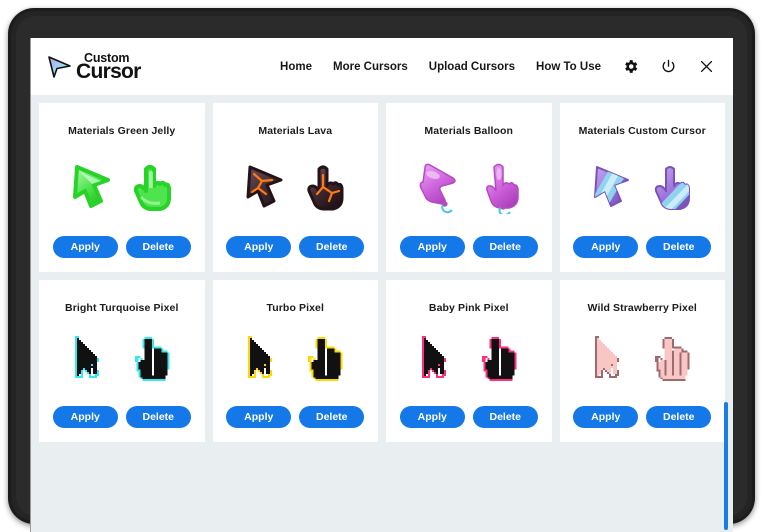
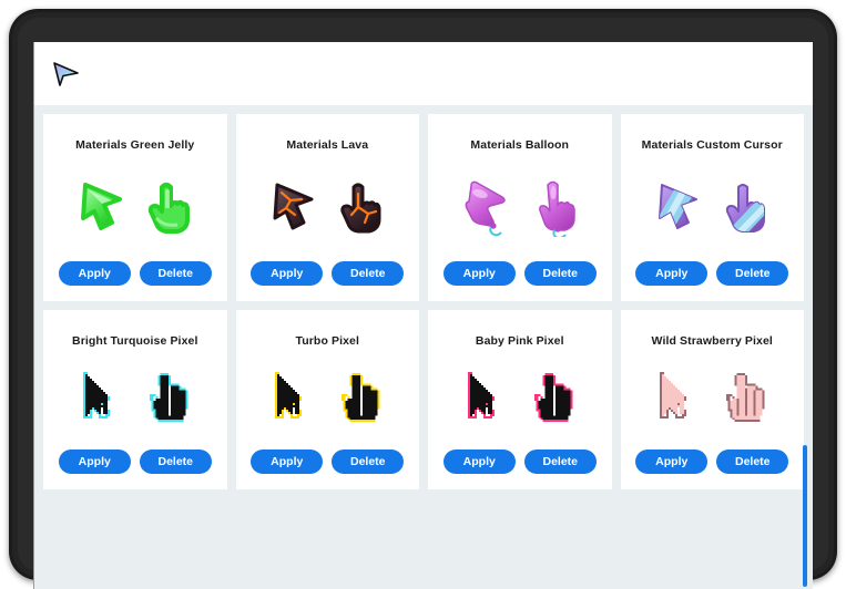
- Custom
- Cursor
- Home
- More Cursors
- Upload Cursors
- How To Use
  Materials Green Jelly
  Apply
  Delete
  Materials Lava
  Apply
  Delete
  Materials Balloon
  Apply
  Delete
  Materials Custom Cursor
  Apply
  Delete
  Bright Turquoise Pixel
  Apply
  Delete
  Turbo Pixel
  Apply
  Delete
  Baby Pink Pixel
  Apply
  Delete
  Wild Strawberry Pixel
  Apply
  Delete
